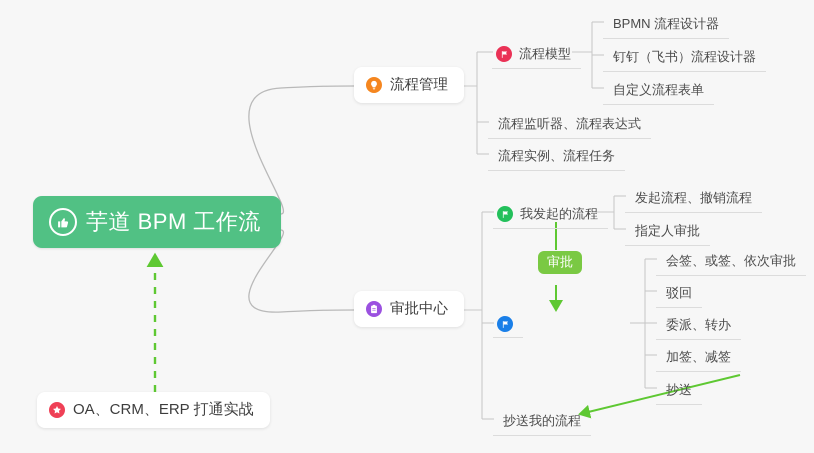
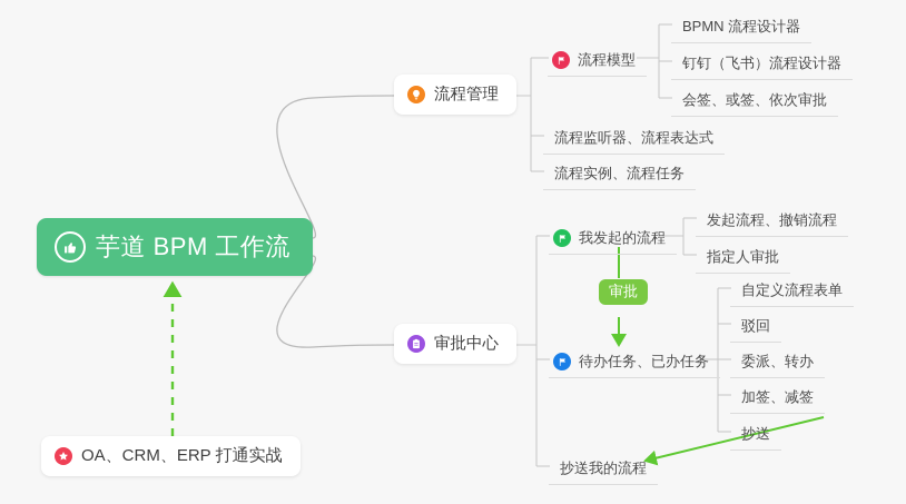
  芋道 BPM 工作流
  流程管理
  流程模型
  BPMN 流程设计器
  钉钉（飞书）流程设计器
- 自定义流程表单
+ 会签、或签、依次审批
  流程监听器、流程表达式
  流程实例、流程任务
  审批中心
  我发起的流程
  发起流程、撤销流程
  指定人审批
  审批
+ 待办任务、已办任务
- 会签、或签、依次审批
+ 自定义流程表单
  驳回
  委派、转办
  加签、减签
  抄送
  抄送我的流程
  OA、CRM、ERP 打通实战
